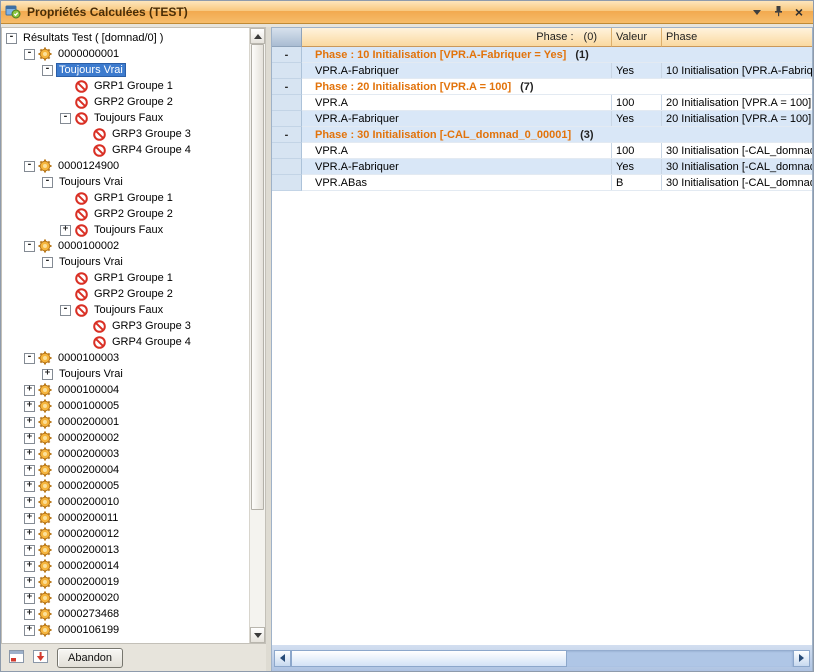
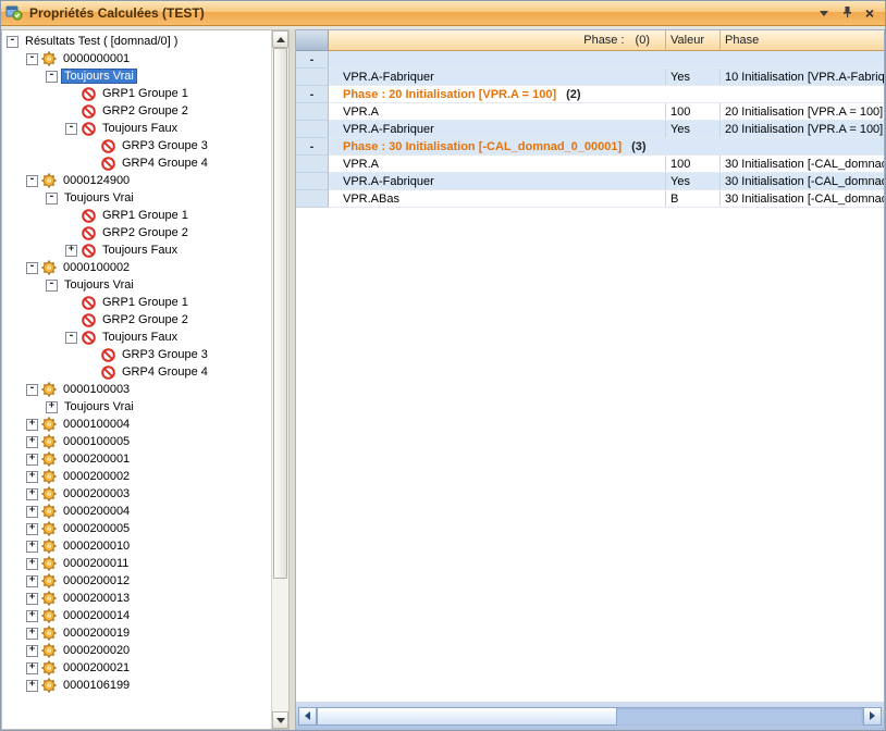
  Propriétés Calculées (TEST)
  ×
  -
  Résultats Test ( [domnad/0] )
  -
  0000000001
  -
  Toujours Vrai
  GRP1 Groupe 1
  GRP2 Groupe 2
  -
  Toujours Faux
  GRP3 Groupe 3
  GRP4 Groupe 4
  -
  0000124900
  -
  Toujours Vrai
  GRP1 Groupe 1
  GRP2 Groupe 2
  +
  Toujours Faux
  -
  0000100002
  -
  Toujours Vrai
  GRP1 Groupe 1
  GRP2 Groupe 2
  -
  Toujours Faux
  GRP3 Groupe 3
  GRP4 Groupe 4
  -
  0000100003
  +
  Toujours Vrai
  +
  0000100004
  +
  0000100005
  +
  0000200001
  +
  0000200002
  +
  0000200003
  +
  0000200004
  +
  0000200005
  +
  0000200010
  +
  0000200011
  +
  0000200012
  +
  0000200013
  +
  0000200014
  +
  0000200019
  +
  0000200020
  +
- 0000273468
+ 0000200021
  +
  0000106199
- Abandon
  Phase :
  (0)
  Valeur
  Phase
  -
- Phase : 10 Initialisation [VPR.A-Fabriquer = Yes]
- (1)
  VPR.A-Fabriquer
  Yes
  10 Initialisation [VPR.A-Fabriq
  -
  Phase : 20 Initialisation [VPR.A = 100]
- (7)
+ (2)
  VPR.A
  100
  20 Initialisation [VPR.A = 100]
  VPR.A-Fabriquer
  Yes
  20 Initialisation [VPR.A = 100]
  -
  Phase : 30 Initialisation [-CAL_domnad_0_00001]
  (3)
  VPR.A
  100
  30 Initialisation [-CAL_domna
  VPR.A-Fabriquer
  Yes
  30 Initialisation [-CAL_domna
  VPR.ABas
  B
  30 Initialisation [-CAL_domna
